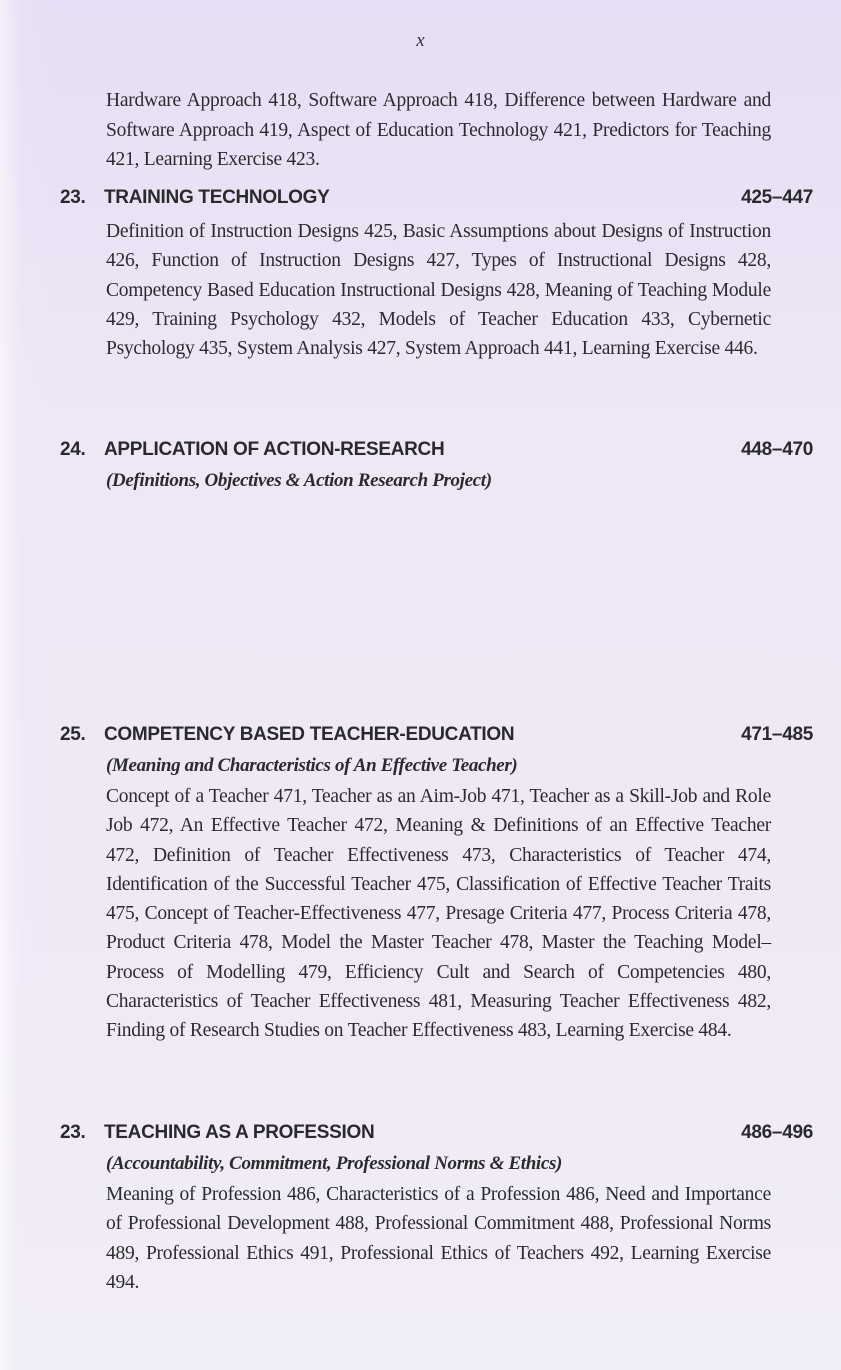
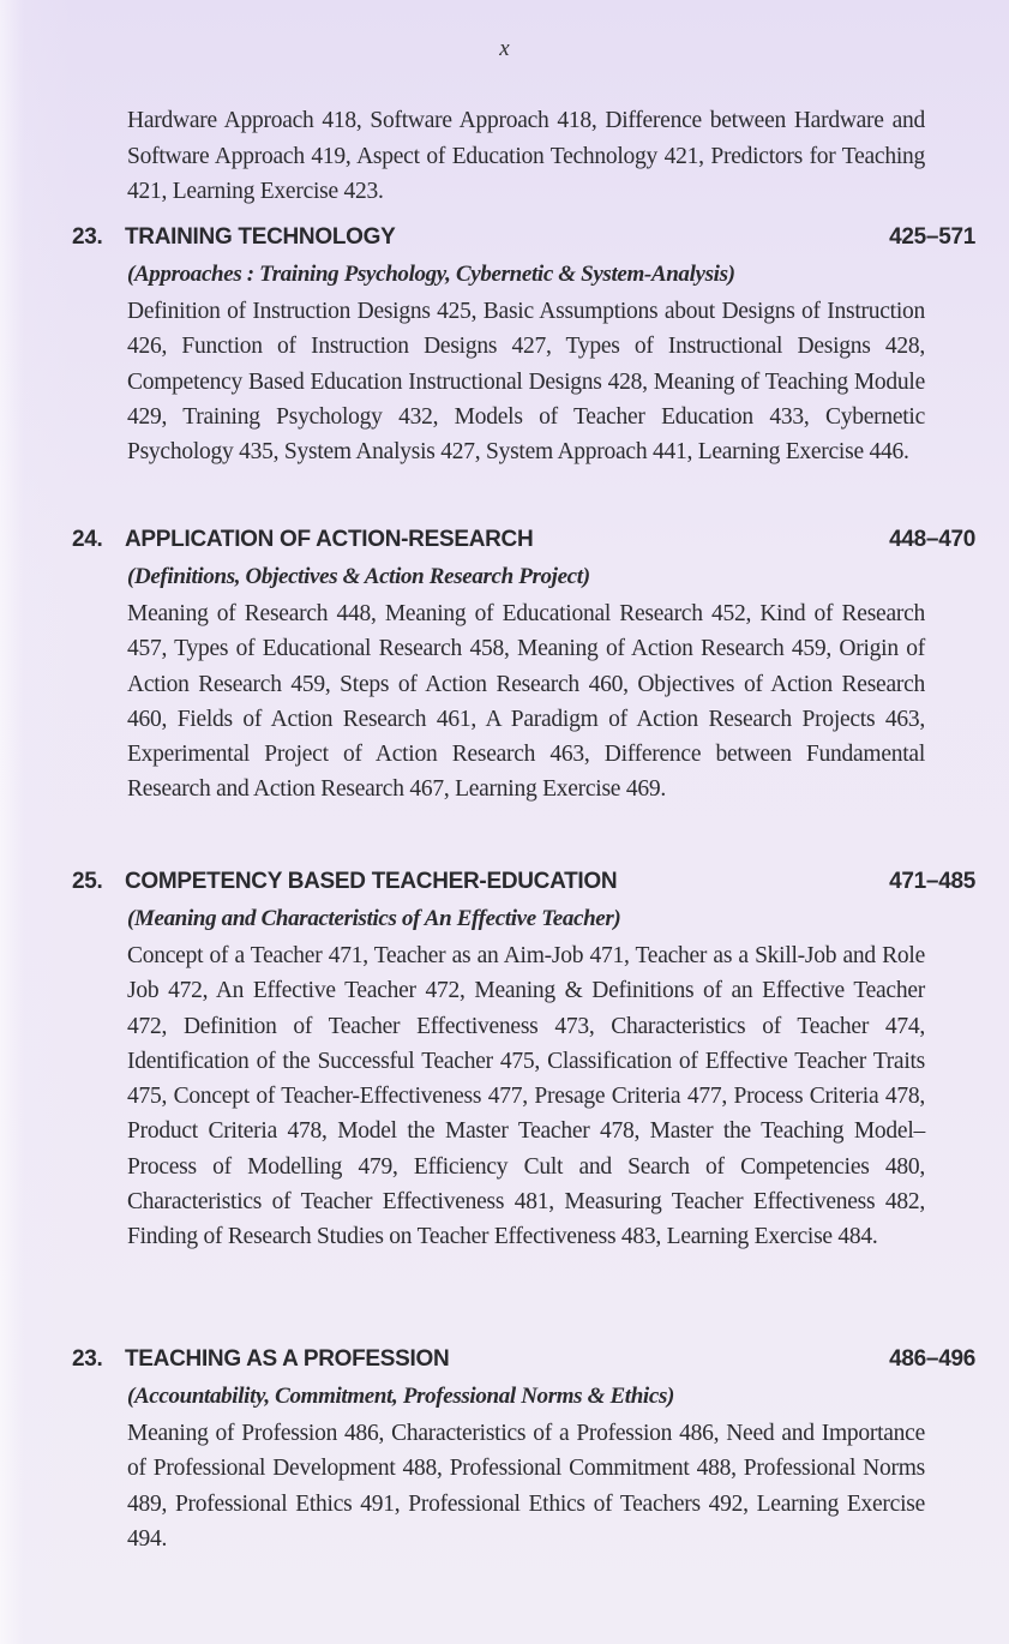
  x
  Hardware Approach 418, Software Approach 418, Difference between Hardware and Software Approach 419, Aspect of Education Technology 421, Predictors for Teaching 421, Learning Exercise 423.
  23. TRAINING TECHNOLOGY
- 425–447
+ 425–571
+ (Approaches : Training Psychology, Cybernetic & System-Analysis)
  Definition of Instruction Designs 425, Basic Assumptions about Designs of Instruction 426, Function of Instruction Designs 427, Types of Instructional Designs 428, Competency Based Education Instructional Designs 428, Meaning of Teaching Module 429, Training Psychology 432, Models of Teacher Education 433, Cybernetic Psychology 435, System Analysis 427, System Approach 441, Learning Exercise 446.
  24. APPLICATION OF ACTION-RESEARCH
  448–470
  (Definitions, Objectives & Action Research Project)
+ Meaning of Research 448, Meaning of Educational Research 452, Kind of Research 457, Types of Educational Research 458, Meaning of Action Research 459, Origin of Action Research 459, Steps of Action Research 460, Objectives of Action Research 460, Fields of Action Research 461, A Paradigm of Action Research Projects 463, Experimental Project of Action Research 463, Difference between Fundamental Research and Action Research 467, Learning Exercise 469.
  25. COMPETENCY BASED TEACHER-EDUCATION
  471–485
  (Meaning and Characteristics of An Effective Teacher)
  Concept of a Teacher 471, Teacher as an Aim-Job 471, Teacher as a Skill-Job and Role Job 472, An Effective Teacher 472, Meaning & Definitions of an Effective Teacher 472, Definition of Teacher Effectiveness 473, Characteristics of Teacher 474, Identification of the Successful Teacher 475, Classification of Effective Teacher Traits 475, Concept of Teacher-Effectiveness 477, Presage Criteria 477, Process Criteria 478, Product Criteria 478, Model the Master Teacher 478, Master the Teaching Model–Process of Modelling 479, Efficiency Cult and Search of Competencies 480, Characteristics of Teacher Effectiveness 481, Measuring Teacher Effectiveness 482, Finding of Research Studies on Teacher Effectiveness 483, Learning Exercise 484.
  23. TEACHING AS A PROFESSION
  486–496
  (Accountability, Commitment, Professional Norms & Ethics)
  Meaning of Profession 486, Characteristics of a Profession 486, Need and Importance of Professional Development 488, Professional Commitment 488, Professional Norms 489, Professional Ethics 491, Professional Ethics of Teachers 492, Learning Exercise 494.
